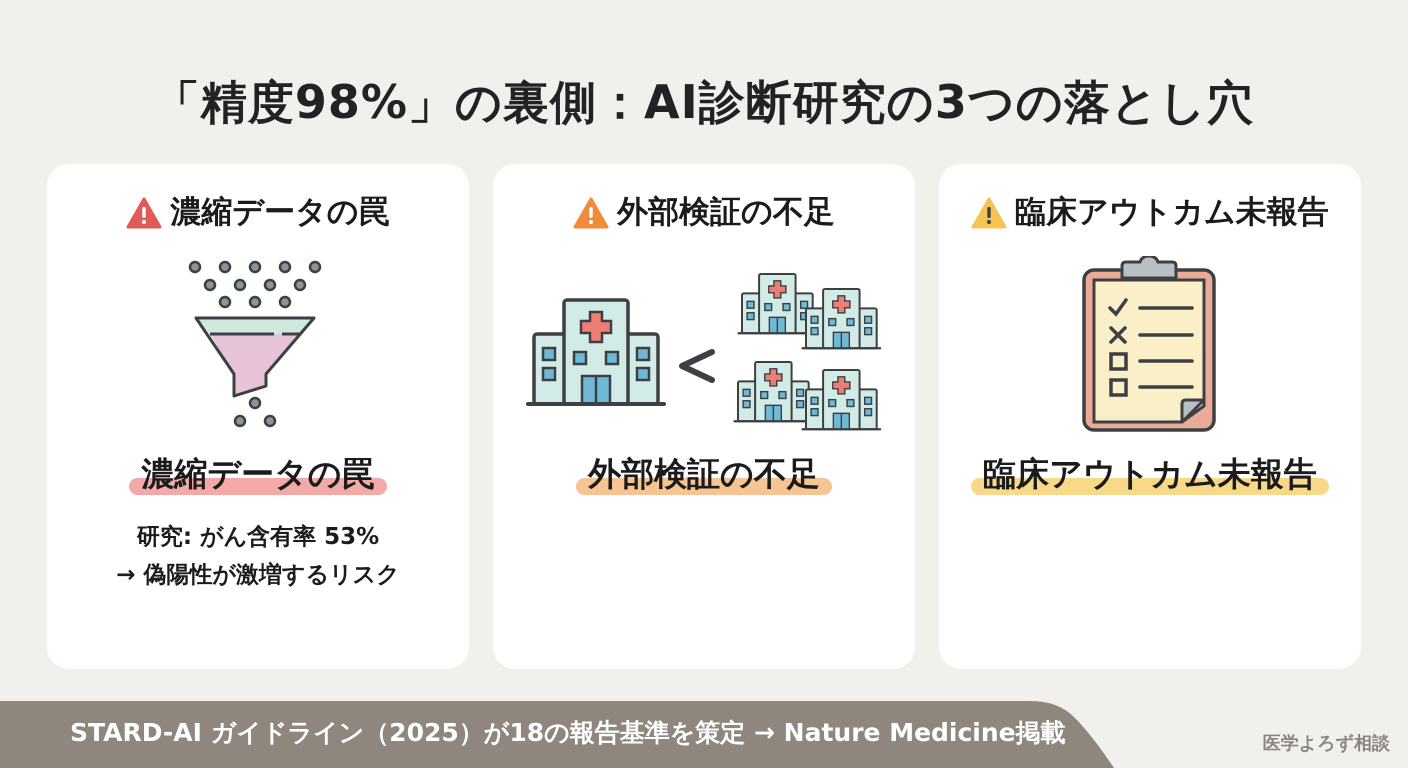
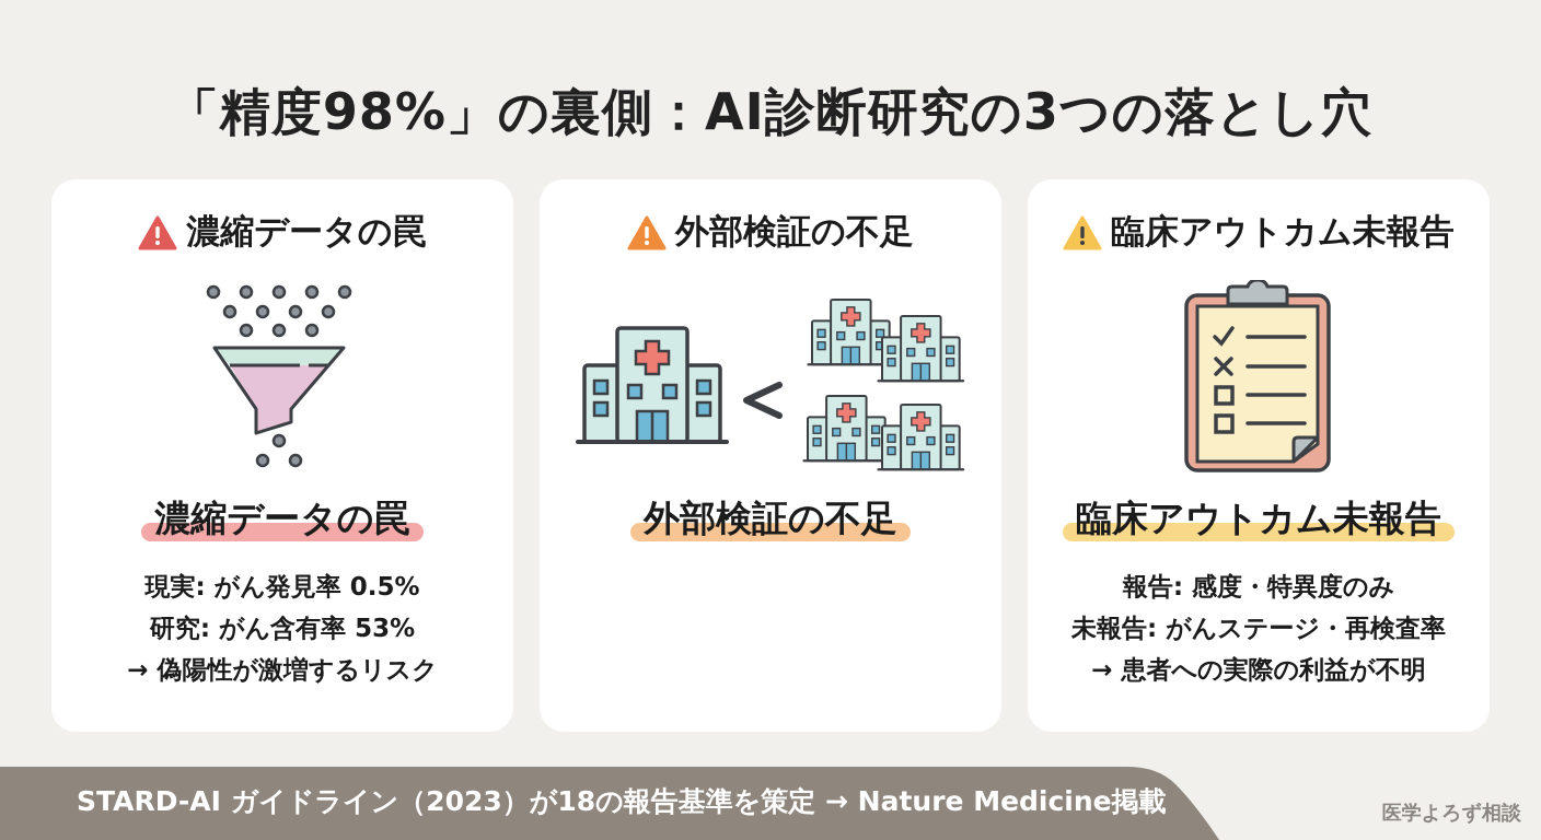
  「精度98%」の裏側：AI診断研究の3つの落とし穴
  濃縮データの罠
  濃縮データの罠
+ 現実: がん発見率 0.5%
  研究: がん含有率 53%
  → 偽陽性が激増するリスク
  外部検証の不足
  外部検証の不足
  臨床アウトカム未報告
  臨床アウトカム未報告
+ 報告: 感度・特異度のみ
+ 未報告: がんステージ・再検査率
+ → 患者への実際の利益が不明
- STARD-AI ガイドライン（2025）が18の報告基準を策定 → Nature Medicine掲載
+ STARD-AI ガイドライン（2023）が18の報告基準を策定 → Nature Medicine掲載
  医学よろず相談
